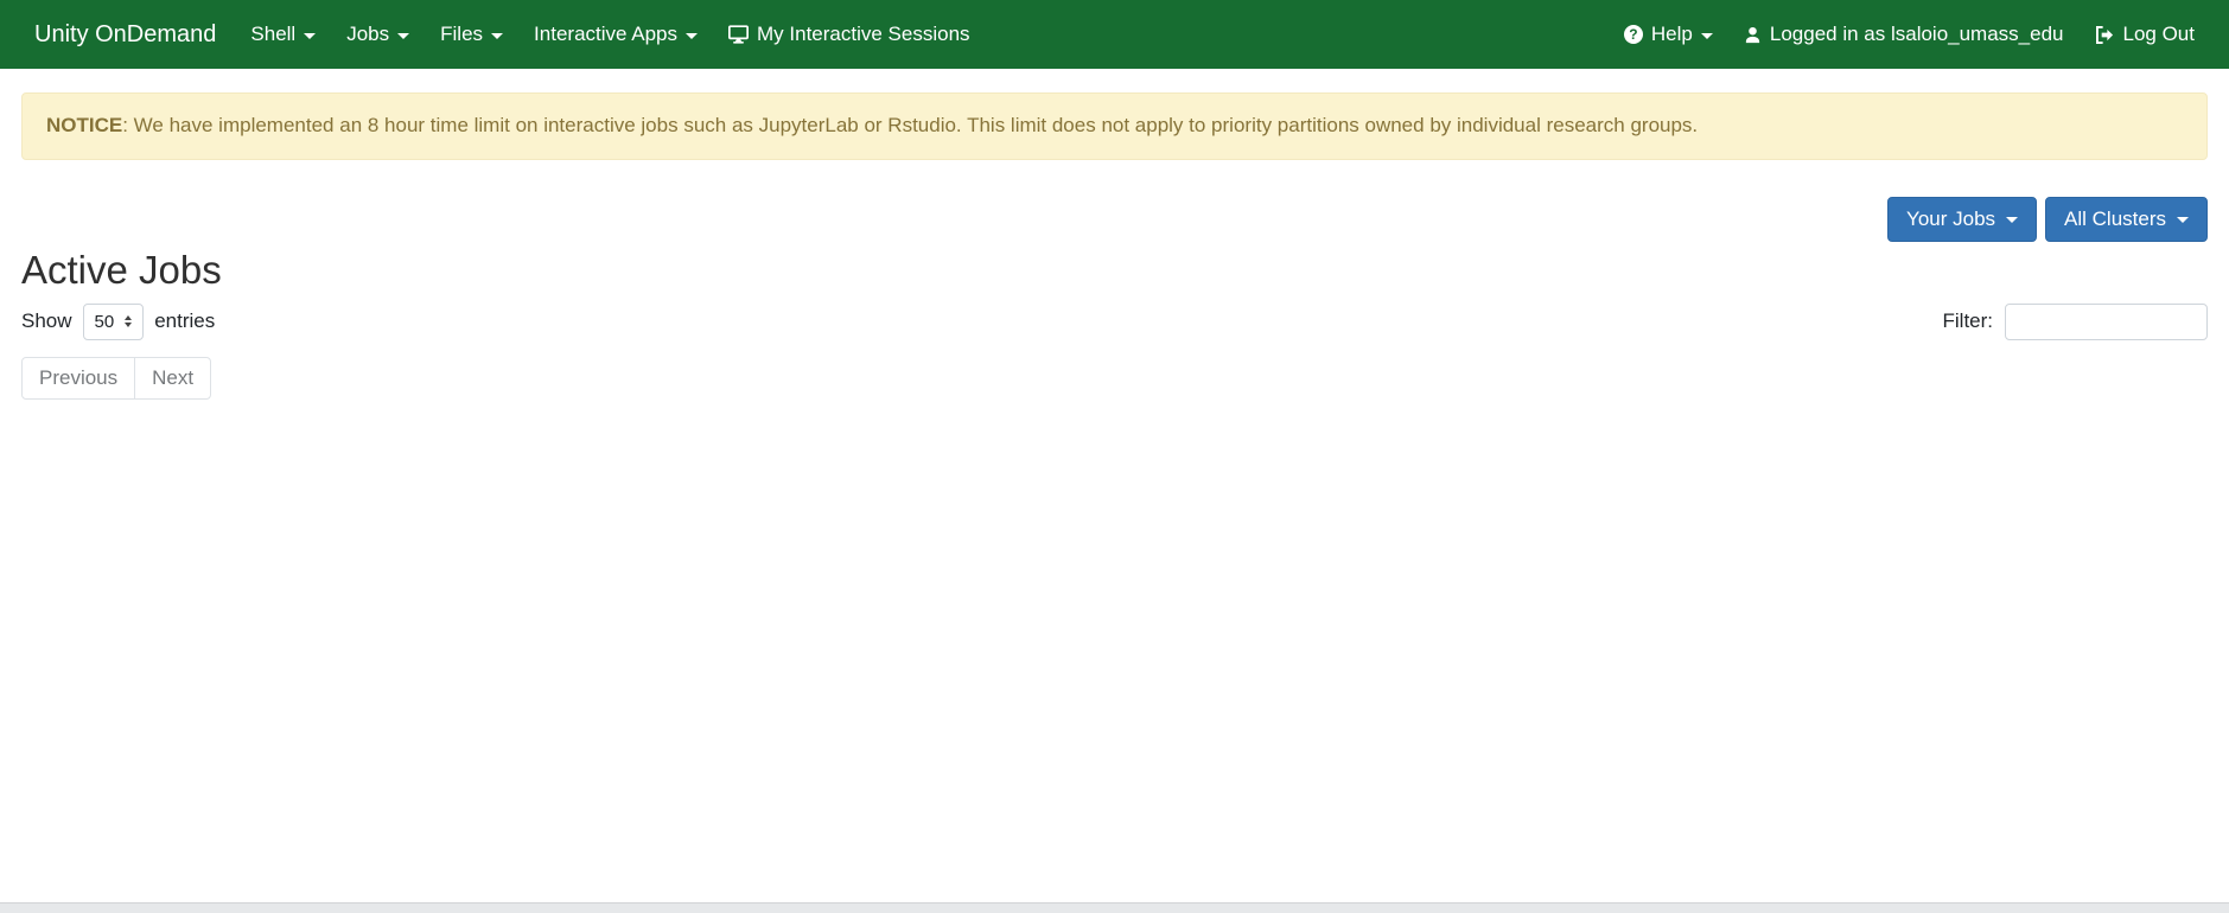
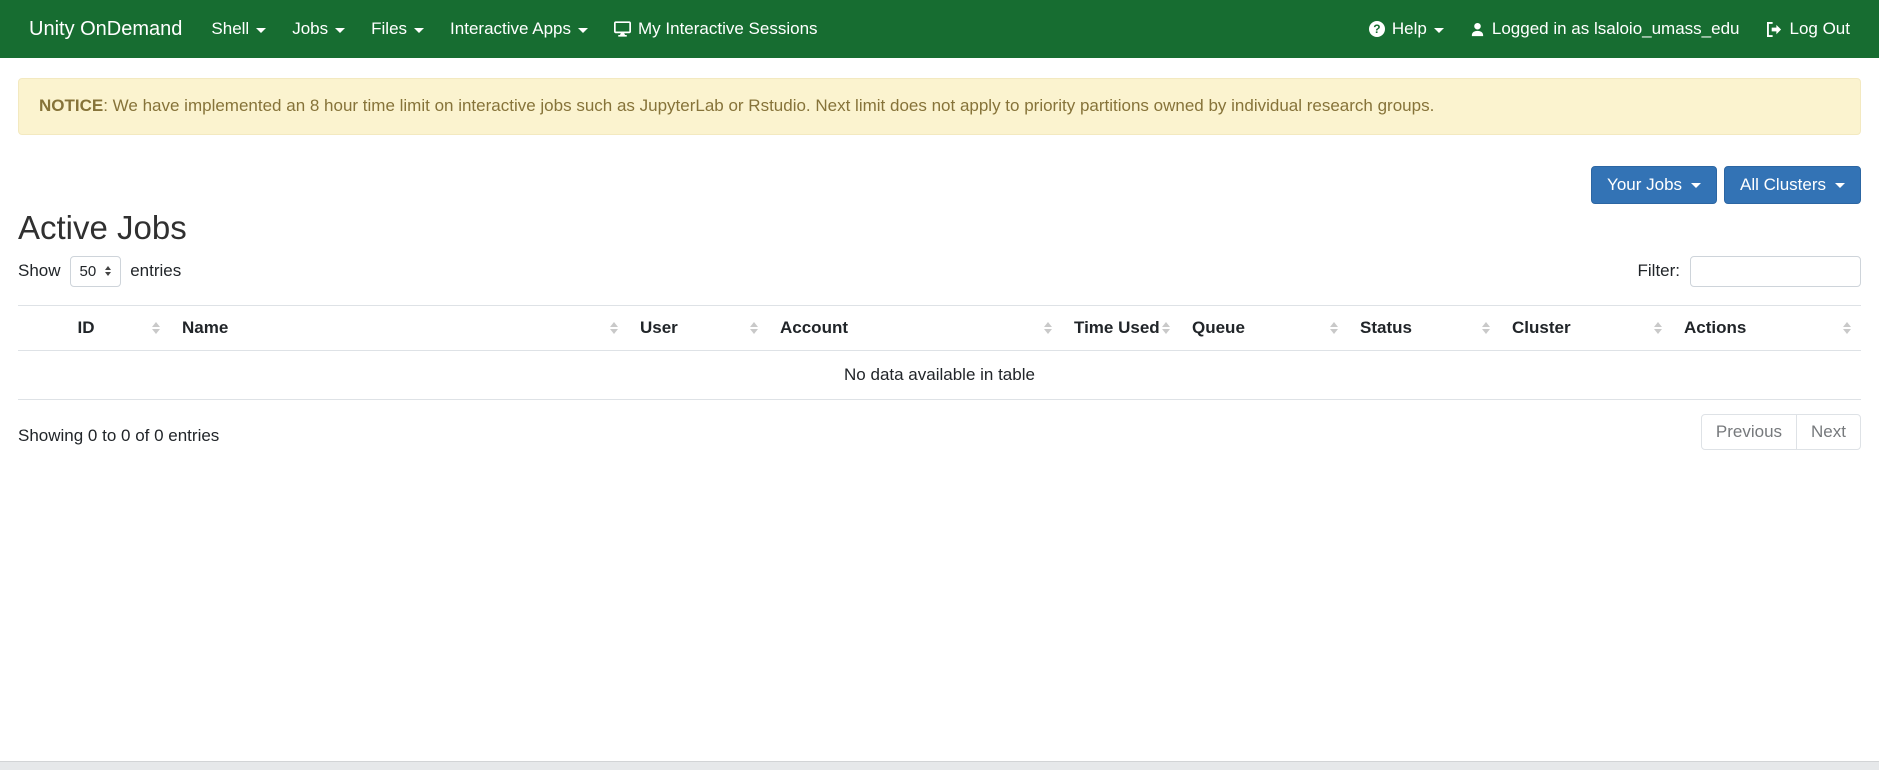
  Unity OnDemand
  Shell
  Jobs
  Files
  Interactive Apps
  My Interactive Sessions
  ?
  Help
  Logged in as lsaloio_umass_edu
  Log Out
- NOTICE: We have implemented an 8 hour time limit on interactive jobs such as JupyterLab or Rstudio. This limit does not apply to priority partitions owned by individual research groups.
+ NOTICE: We have implemented an 8 hour time limit on interactive jobs such as JupyterLab or Rstudio. Next limit does not apply to priority partitions owned by individual research groups.
  Your Jobs
  All Clusters
  Active Jobs
  Show
  50
  entries
  Filter:
+ ID	Name	User	Account	Time Used	Queue	Status	Cluster	Actions
+ No data available in table
+ Showing 0 to 0 of 0 entries
  Previous
  Next
